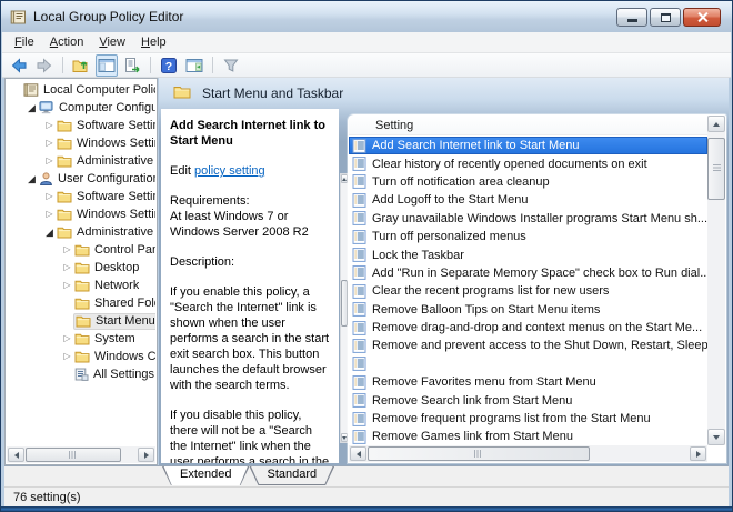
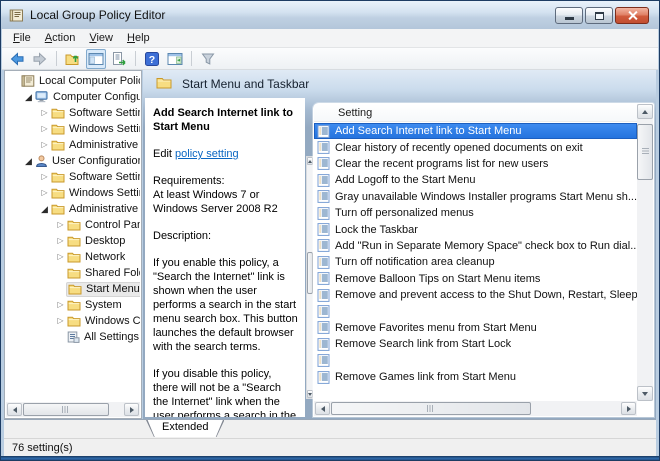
  Local Group Policy Editor
  File
  Action
  View
  Help
  ?
  Local Computer Poli
  ◢
  Computer Configu
  ▷
  Software Setti
  ▷
  Windows Setti
  ▷
  ◢
  User Configuratio
  ▷
  Software Setti
  ▷
  Windows Setti
  ◢
  ▷
  Control Pa
  ▷
  Desktop
  ▷
  Network
  ▷
  System
  ▷
  All Settings
  Start Menu and Taskbar
  Add Search Internet link to Start Menu
  Edit policy setting
  Requirements:
  At least Windows 7 or Windows Server 2008 R2
  Description:
- If you enable this policy, a "Search the Internet" link is shown when the user performs a search in the start exit search box. This button launches the default browser with the search terms.
+ If you enable this policy, a "Search the Internet" link is shown when the user performs a search in the start menu search box. This button launches the default browser with the search terms.
  If you disable this policy, there will not be a "Search the Internet" link when the user performs a search in the
  Setting
  Add Search Internet link to Start Menu
  Clear history of recently opened documents on exit
- Turn off notification area cleanup
+ Clear the recent programs list for new users
  Add Logoff to the Start Menu
  Gray unavailable Windows Installer programs Start Menu sh...
  Turn off personalized menus
  Lock the Taskbar
  Add "Run in Separate Memory Space" check box to Run dial..
- Clear the recent programs list for new users
+ Turn off notification area cleanup
  Remove Balloon Tips on Start Menu items
- Remove drag-and-drop and context menus on the Start Me...
  Remove and prevent access to the Shut Down, Restart, Sleep
  Remove Favorites menu from Start Menu
- Remove Search link from Start Menu
+ Remove Search link from Start Lock
- Remove frequent programs list from the Start Menu
  Remove Games link from Start Menu
  Extended
- Standard
  76 setting(s)
